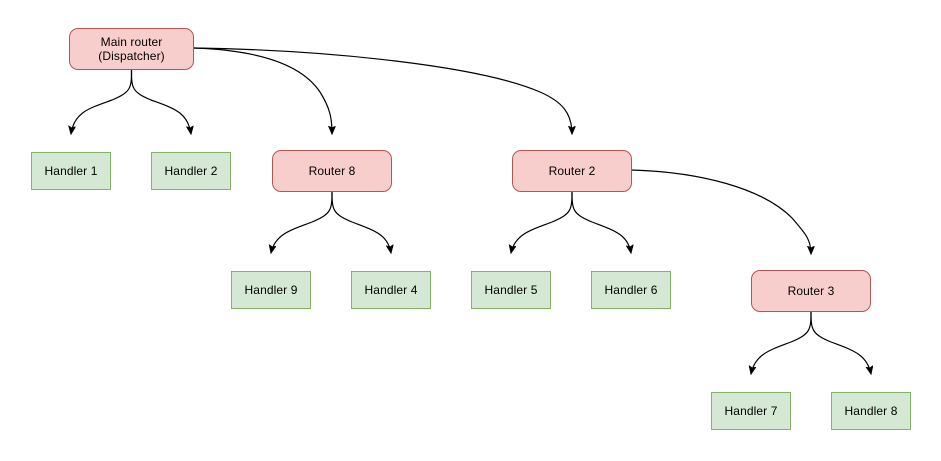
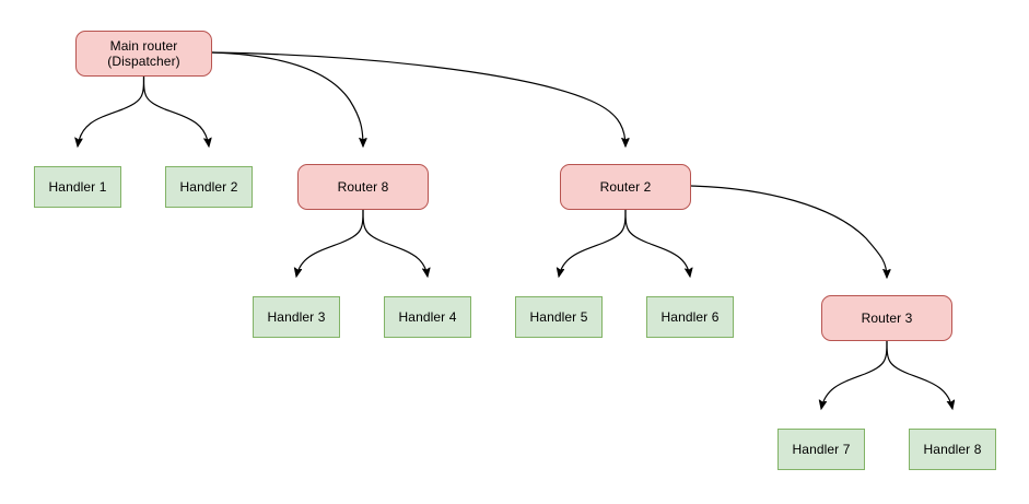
  Main router
  (Dispatcher)
  Handler 1
  Handler 2
  Router 8
  Router 2
- Handler 9
+ Handler 3
  Handler 4
  Handler 5
  Handler 6
  Router 3
  Handler 7
  Handler 8
